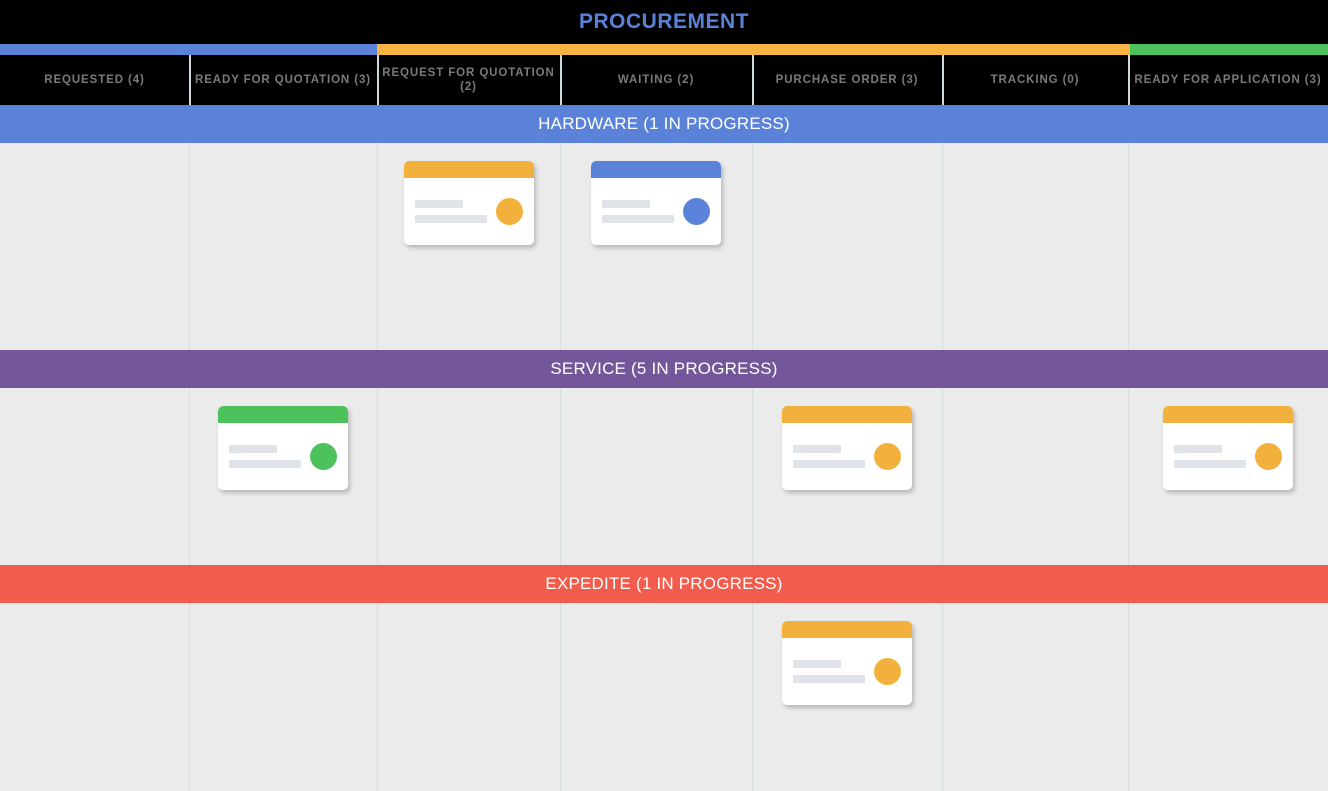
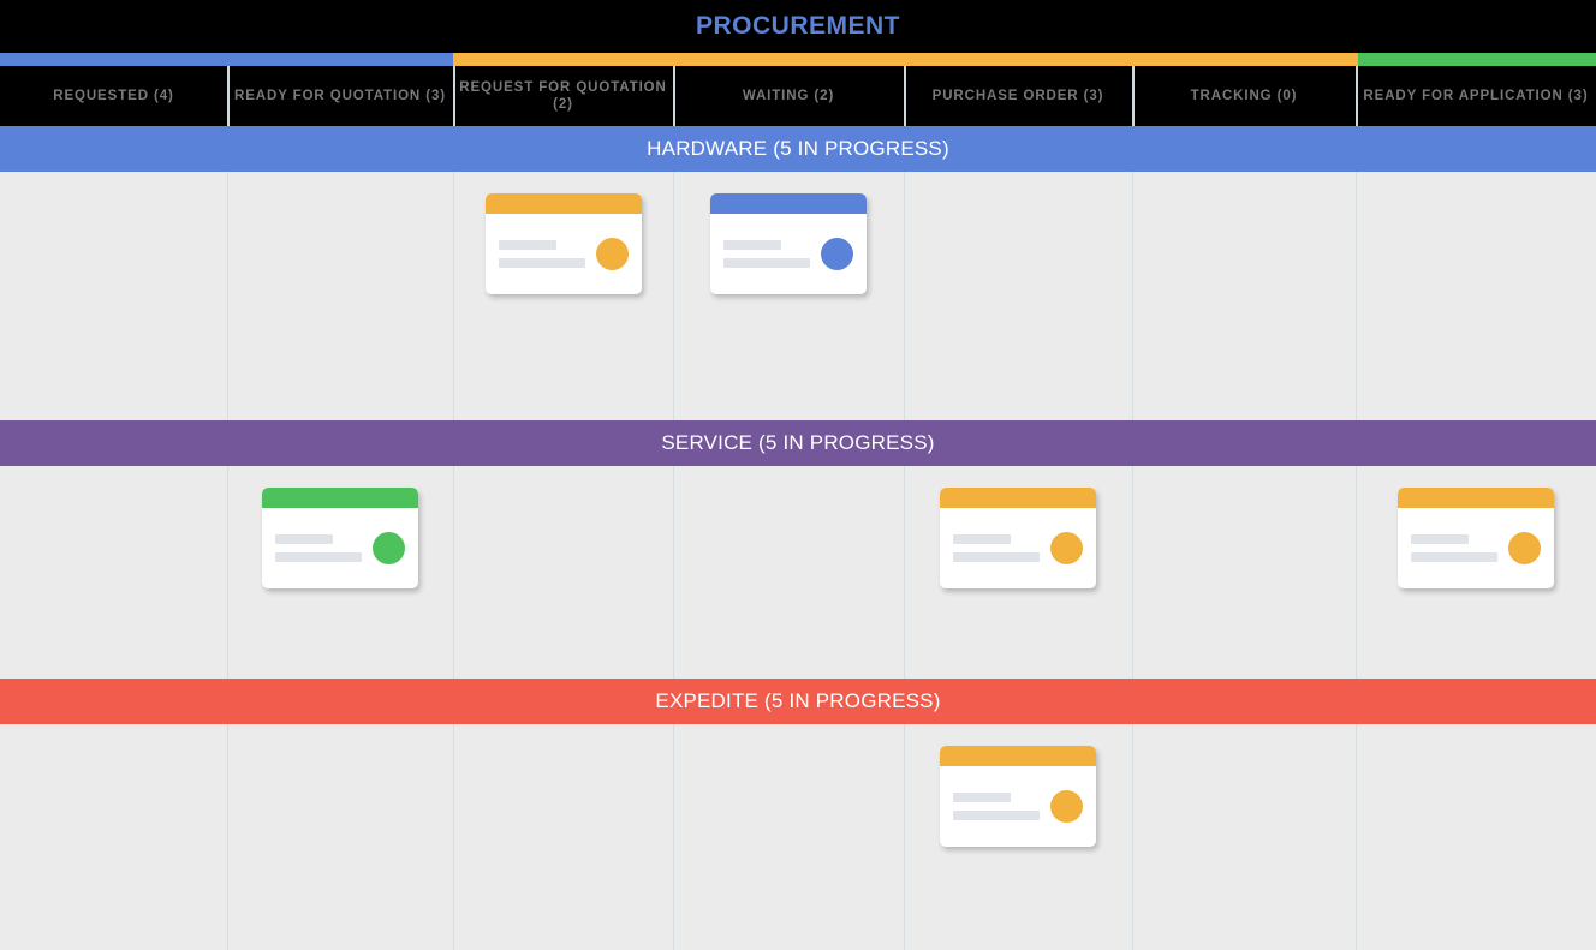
  PROCUREMENT
  REQUESTED (4)
  READY FOR QUOTATION (3)
  REQUEST FOR QUOTATION (2)
  WAITING (2)
  PURCHASE ORDER (3)
  TRACKING (0)
  READY FOR APPLICATION (3)
- HARDWARE (1 IN PROGRESS)
+ HARDWARE (5 IN PROGRESS)
  SERVICE (5 IN PROGRESS)
- EXPEDITE (1 IN PROGRESS)
+ EXPEDITE (5 IN PROGRESS)
